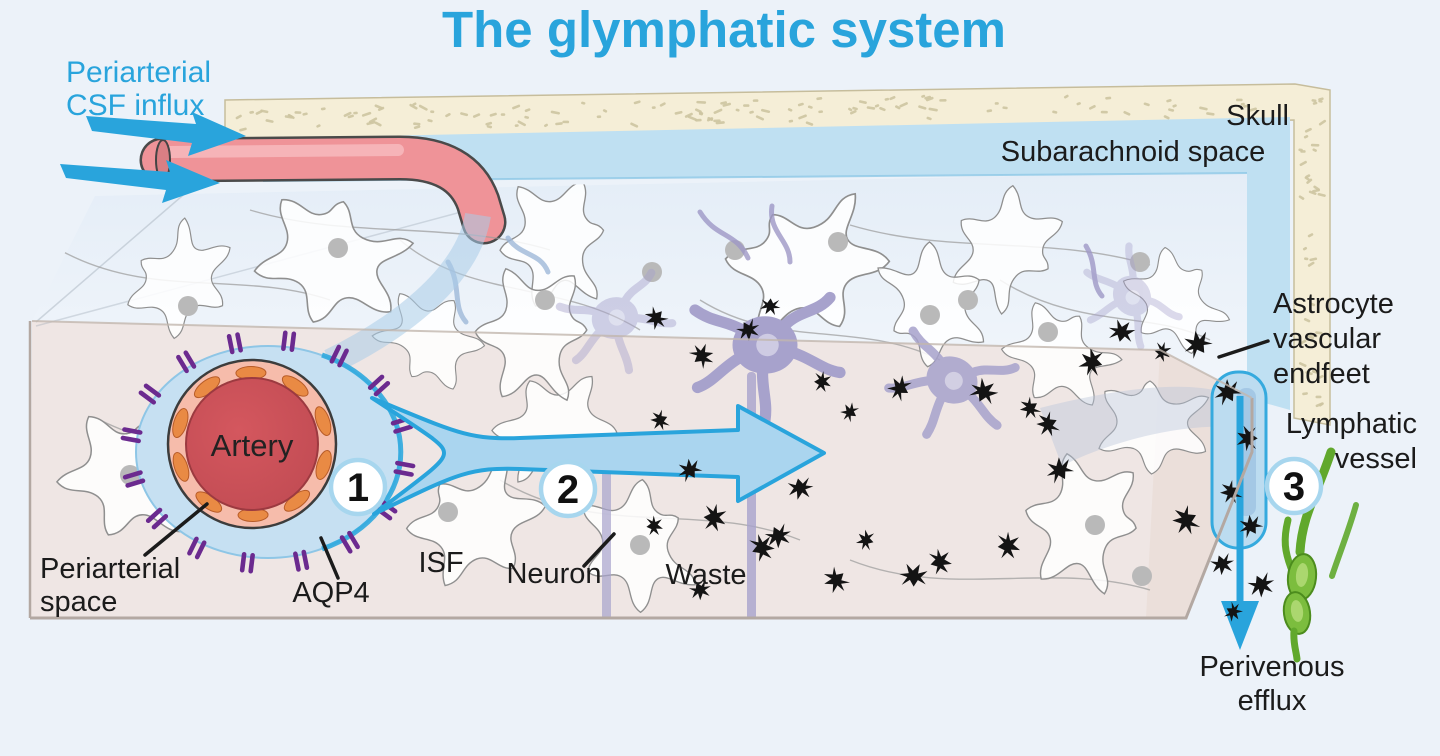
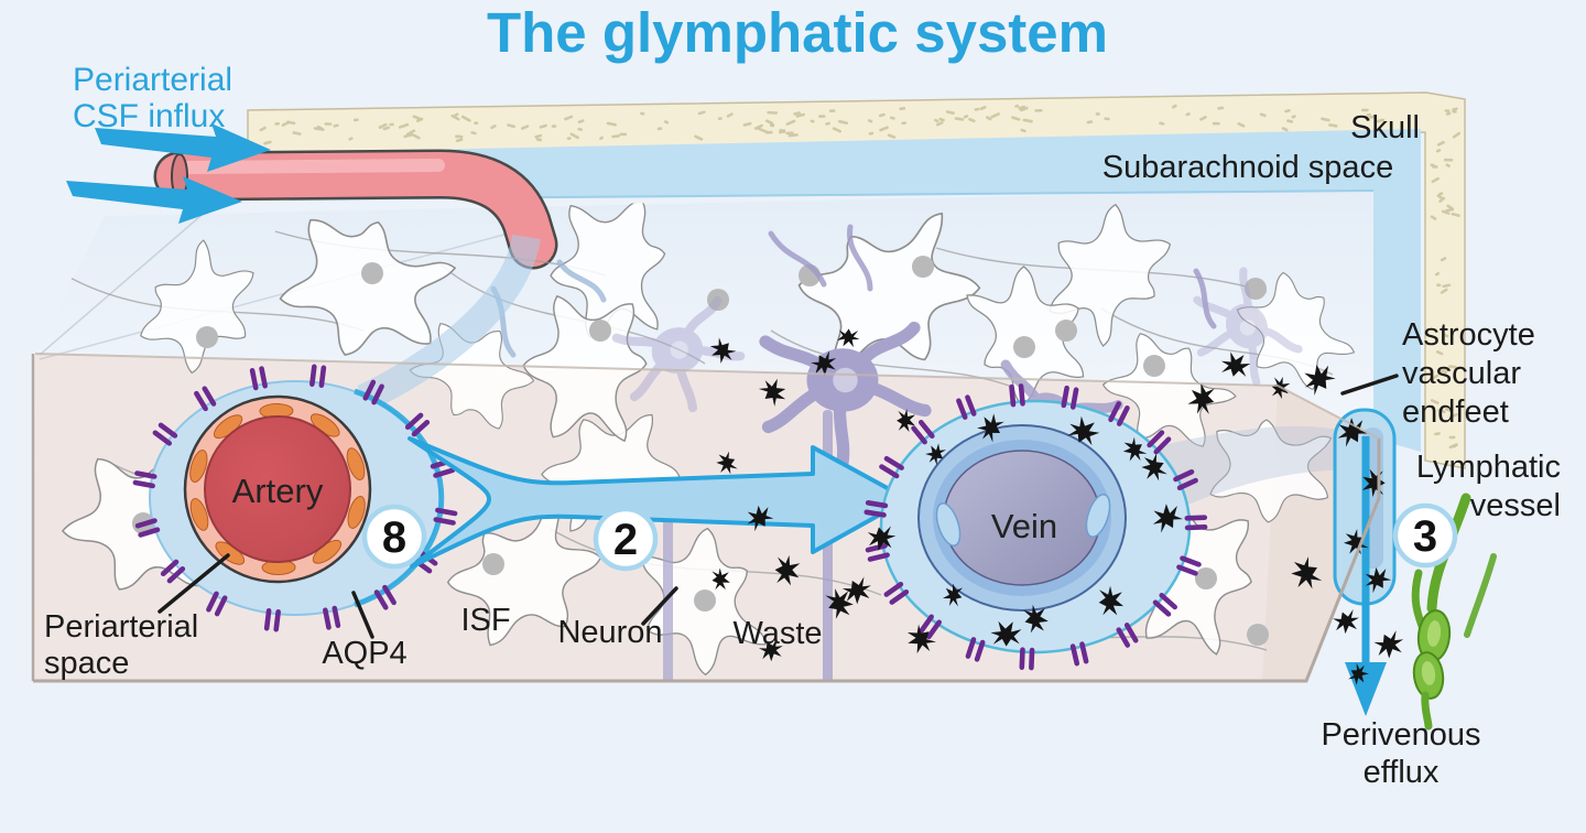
  Artery
+ Vein
- 1
+ 8
  2
  3
  The glymphatic system
  Periarterial
  CSF influx
  Skull
  Subarachnoid space
  Astrocyte
  vascular
  endfeet
  Lymphatic
  vessel
  Periarterial
  space
  AQP4
  ISF
  Neuron
  Waste
  Perivenous
  efflux
